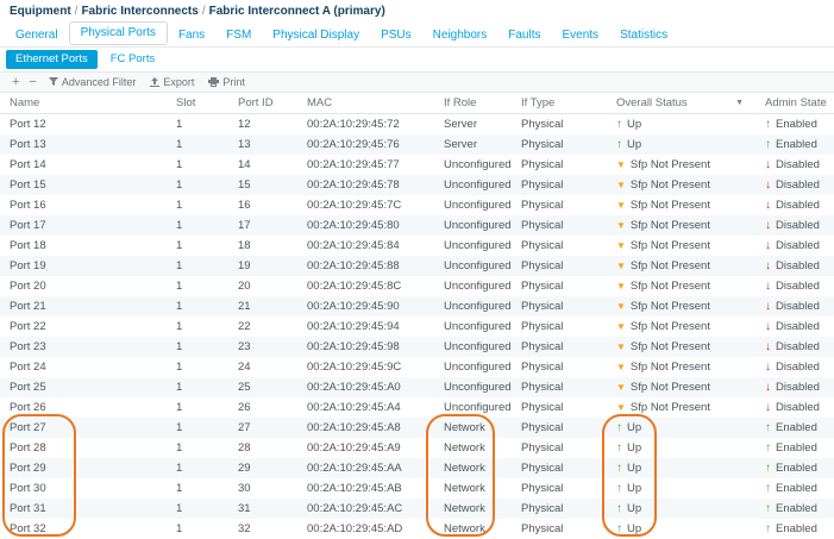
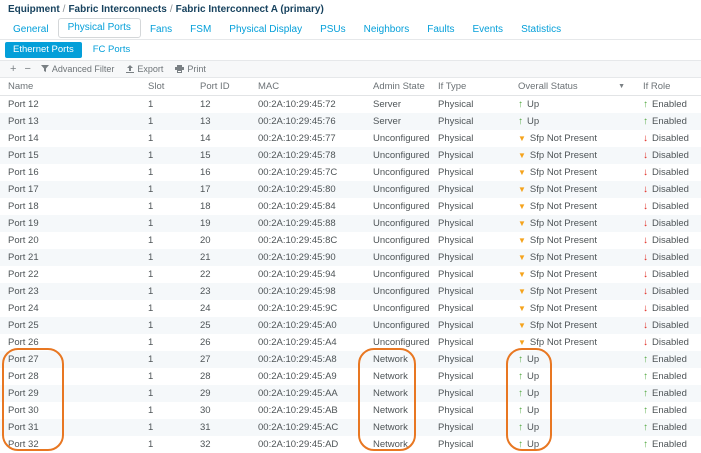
  Equipment / Fabric Interconnects / Fabric Interconnect A (primary)
  General
  Physical Ports
  Fans
  FSM
  Physical Display
  PSUs
  Neighbors
  Faults
  Events
  Statistics
  Ethernet Ports
  FC Ports
  +
  −
  Advanced Filter
  Export
  Print
  Name
  Slot
  Port ID
  MAC
- If Role
+ Admin State
  If Type
  Overall Status
- Admin State
+ If Role
  Port 12
  1
  12
  00:2A:10:29:45:72
  Server
  Physical
  ↑
  Up
  ↑
  Enabled
  Port 13
  1
  13
  00:2A:10:29:45:76
  Server
  Physical
  ↑
  Up
  ↑
  Enabled
  Port 14
  1
  14
  00:2A:10:29:45:77
  Unconfigured
  Physical
  ▼
  Sfp Not Present
  ↓
  Disabled
  Port 15
  1
  15
  00:2A:10:29:45:78
  Unconfigured
  Physical
  ▼
  Sfp Not Present
  ↓
  Disabled
  Port 16
  1
  16
  00:2A:10:29:45:7C
  Unconfigured
  Physical
  ▼
  Sfp Not Present
  ↓
  Disabled
  Port 17
  1
  17
  00:2A:10:29:45:80
  Unconfigured
  Physical
  ▼
  Sfp Not Present
  ↓
  Disabled
  Port 18
  1
  18
  00:2A:10:29:45:84
  Unconfigured
  Physical
  ▼
  Sfp Not Present
  ↓
  Disabled
  Port 19
  1
  19
  00:2A:10:29:45:88
  Unconfigured
  Physical
  ▼
  Sfp Not Present
  ↓
  Disabled
  Port 20
  1
  20
  00:2A:10:29:45:8C
  Unconfigured
  Physical
  ▼
  Sfp Not Present
  ↓
  Disabled
  Port 21
  1
  21
  00:2A:10:29:45:90
  Unconfigured
  Physical
  ▼
  Sfp Not Present
  ↓
  Disabled
  Port 22
  1
  22
  00:2A:10:29:45:94
  Unconfigured
  Physical
  ▼
  Sfp Not Present
  ↓
  Disabled
  Port 23
  1
  23
  00:2A:10:29:45:98
  Unconfigured
  Physical
  ▼
  Sfp Not Present
  ↓
  Disabled
  Port 24
  1
  24
  00:2A:10:29:45:9C
  Unconfigured
  Physical
  ▼
  Sfp Not Present
  ↓
  Disabled
  Port 25
  1
  25
  00:2A:10:29:45:A0
  Unconfigured
  Physical
  ▼
  Sfp Not Present
  ↓
  Disabled
  Port 26
  1
  26
  00:2A:10:29:45:A4
  Unconfigured
  Physical
  ▼
  Sfp Not Present
  ↓
  Disabled
  Port 27
  1
  27
  00:2A:10:29:45:A8
  Network
  Physical
  ↑
  Up
  ↑
  Enabled
  Port 28
  1
  28
  00:2A:10:29:45:A9
  Network
  Physical
  ↑
  Up
  ↑
  Enabled
  Port 29
  1
  29
  00:2A:10:29:45:AA
  Network
  Physical
  ↑
  Up
  ↑
  Enabled
  Port 30
  1
  30
  00:2A:10:29:45:AB
  Network
  Physical
  ↑
  Up
  ↑
  Enabled
  Port 31
  1
  31
  00:2A:10:29:45:AC
  Network
  Physical
  ↑
  Up
  ↑
  Enabled
  Port 32
  1
  32
  00:2A:10:29:45:AD
  Network
  Physical
  ↑
  Up
  ↑
  Enabled
